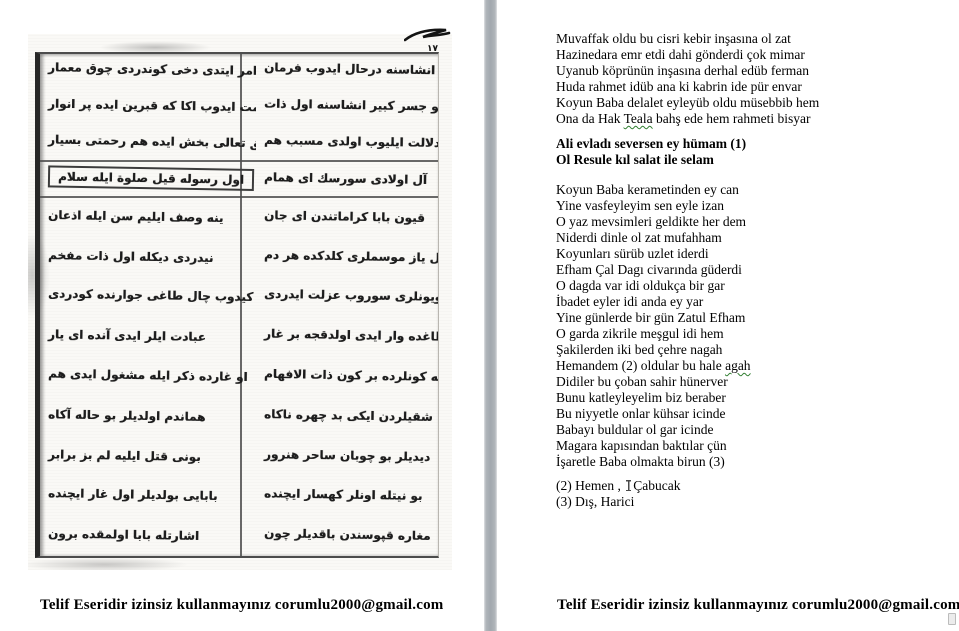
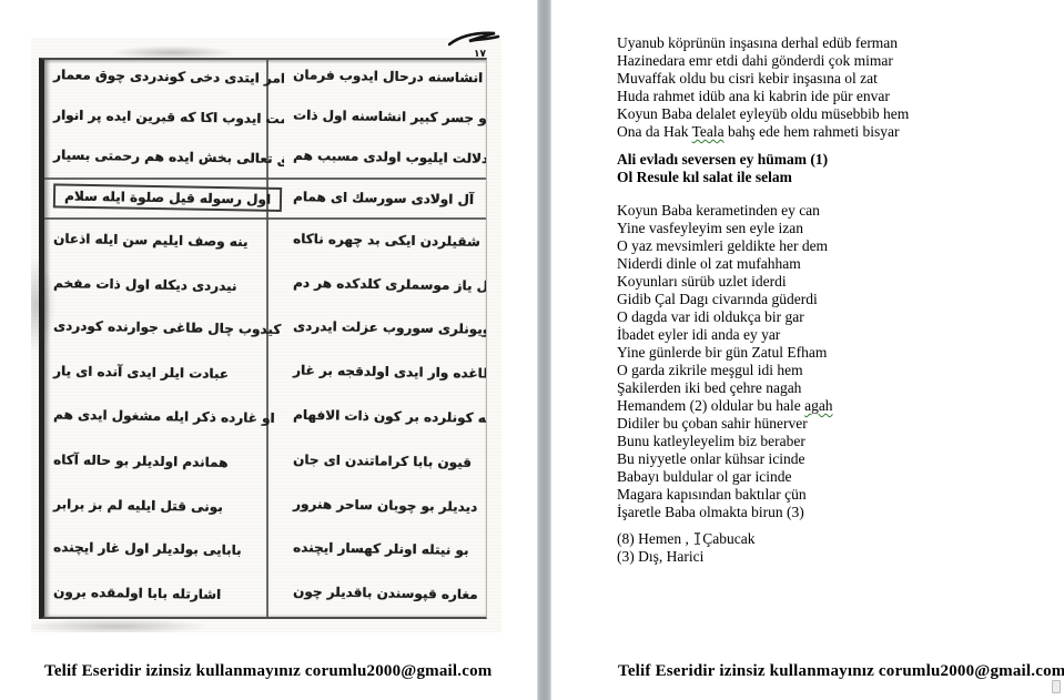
  امر ايتدى دخى كوندردى چوق معمار
  ت ايدوب اكا كه قبرين ايده پر انوار
  ق تعالى بخش ايده هم رحمتى بسيار
  دلالت ايليوب اولدى مسبب هم
  اول رسوله قيل صلوة ايله سلام
  آل اولادى سورسك اى همام
  ينه وصف ايليم سن ايله اذعان
- قيون بابا كراماتندن اى جان
+ شقيلردن ايكى بد چهره ناكاه
  نيدردى ديكله اول ذات مفخم
  ل ياز موسملرى كلدكده هر دم
  كيدوب چال طاغى جوارنده كودردى
  يونلرى سوروب عزلت ايدردى
  عبادت ايلر ايدى آنده اى يار
  اغده وار ايدى اولدقجه بر غار
  او غارده ذكر ايله مشغول ايدى هم
  ه كونلرده بر كون ذات الافهام
  هماندم اولديلر بو حاله آكاه
- شقيلردن ايكى بد چهره ناكاه
+ قيون بابا كراماتندن اى جان
  بونى قتل ايليه لم بز برابر
  ديديلر بو چوبان ساحر هنرور
  بابايى بولديلر اول غار ايچنده
  بو نيتله اونلر كهسار ايچنده
  اشارتله بابا اولمقده برون
  مغاره قپوسندن باقديلر چون
  ١٧
  Telif Eseridir izinsiz kullanmayınız corumlu2000@gmail.com
- Muvaffak oldu bu cisri kebir inşasına ol zat
+ Uyanub köprünün inşasına derhal edüb ferman
  Hazinedara emr etdi dahi gönderdi çok mimar
- Uyanub köprünün inşasına derhal edüb ferman
+ Muvaffak oldu bu cisri kebir inşasına ol zat
  Huda rahmet idüb ana ki kabrin ide pür envar
  Koyun Baba delalet eyleyüb oldu müsebbib hem
  Ona da Hak Teala bahş ede hem rahmeti bisyar
  Ali evladı seversen ey hümam (1)
  Ol Resule kıl salat ile selam
  Koyun Baba kerametinden ey can
  Yine vasfeyleyim sen eyle izan
  O yaz mevsimleri geldikte her dem
  Niderdi dinle ol zat mufahham
  Koyunları sürüb uzlet iderdi
- Efham Çal Dagı civarında güderdi
+ Gidib Çal Dagı civarında güderdi
  O dagda var idi oldukça bir gar
  İbadet eyler idi anda ey yar
  Yine günlerde bir gün Zatul Efham
  O garda zikrile meşgul idi hem
  Şakilerden iki bed çehre nagah
  Hemandem (2) oldular bu hale agah
  Didiler bu çoban sahir hünerver
  Bunu katleyleyelim biz beraber
  Bu niyyetle onlar kühsar icinde
  Babayı buldular ol gar icinde
  Magara kapısından baktılar çün
  İşaretle Baba olmakta birun (3)
- (2) Hemen , Çabucak
+ (8) Hemen , Çabucak
  (3) Dış, Harici
  Telif Eseridir izinsiz kullanmayınız corumlu2000@gmail.com
